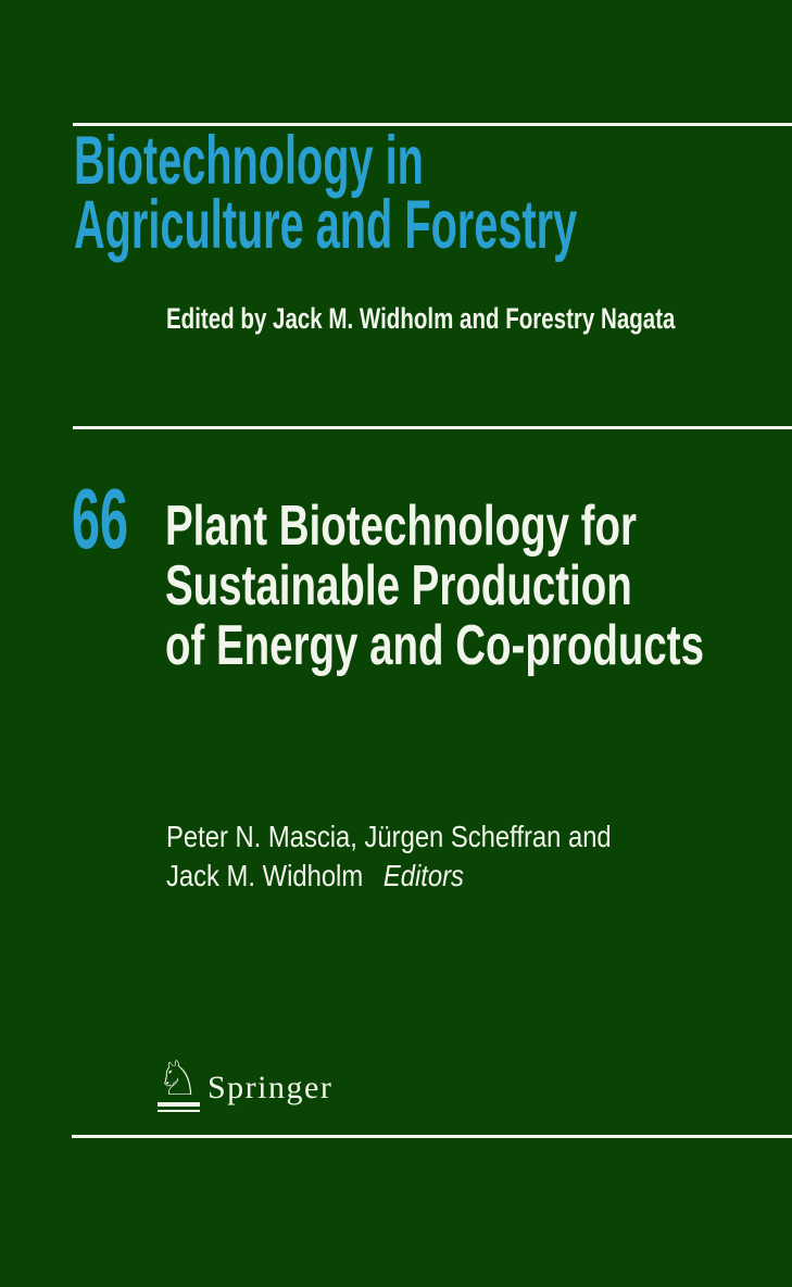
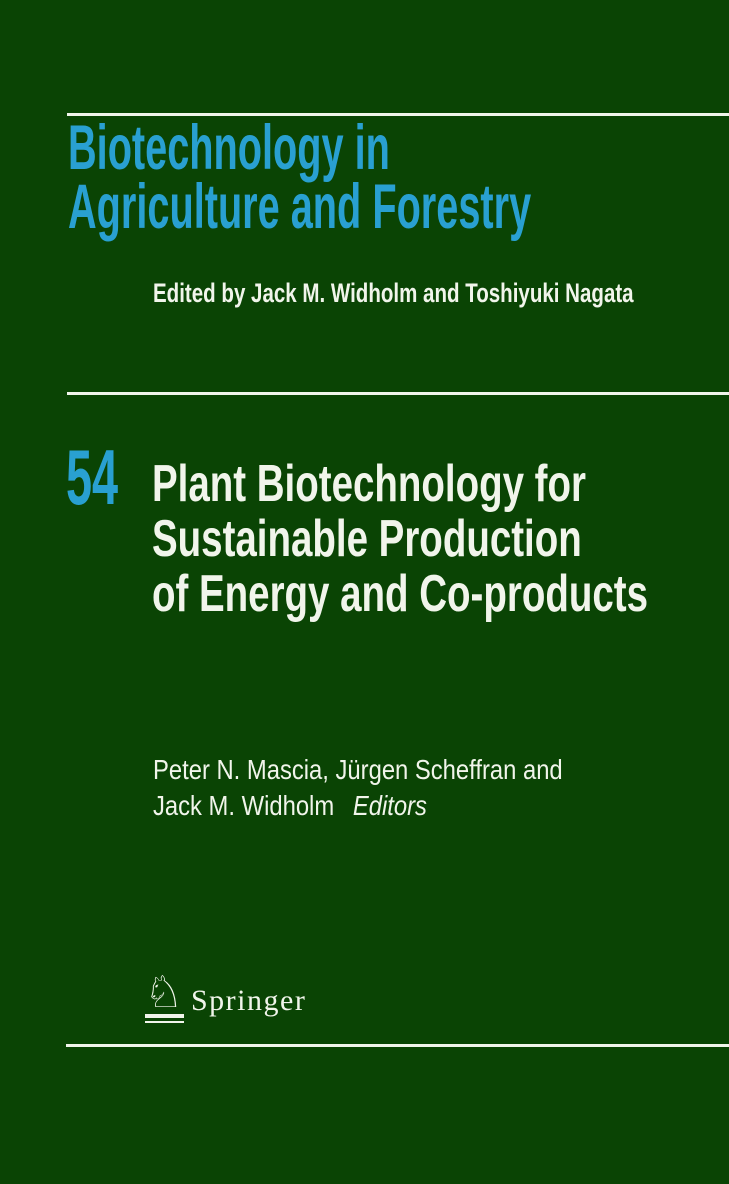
  Biotechnology in
  Agriculture and Forestry
- Edited by Jack M. Widholm and Forestry Nagata
+ Edited by Jack M. Widholm and Toshiyuki Nagata
- 66
+ 54
  Plant Biotechnology for
  Sustainable Production
  of Energy and Co-products
  Peter N. Mascia, Jürgen Scheffran and
  Jack M. Widholm Editors
  ♘
  Springer
